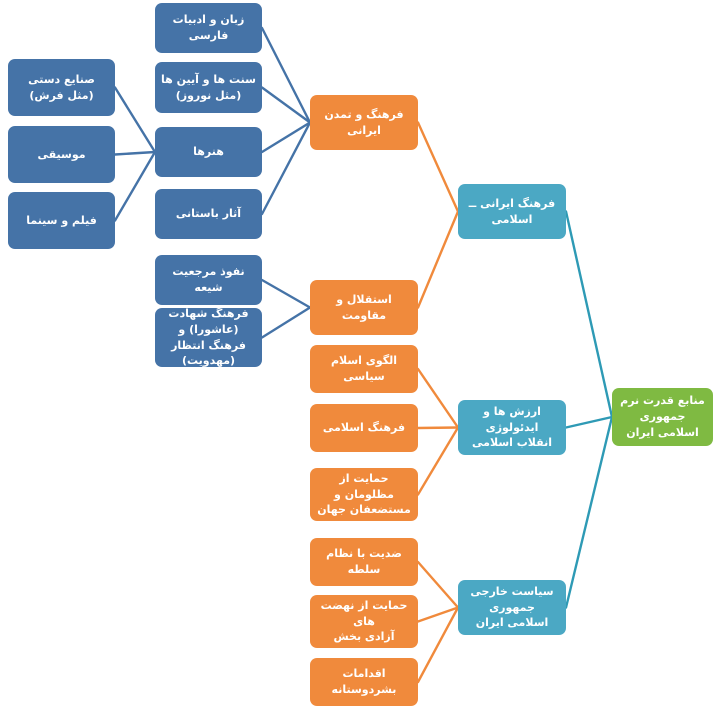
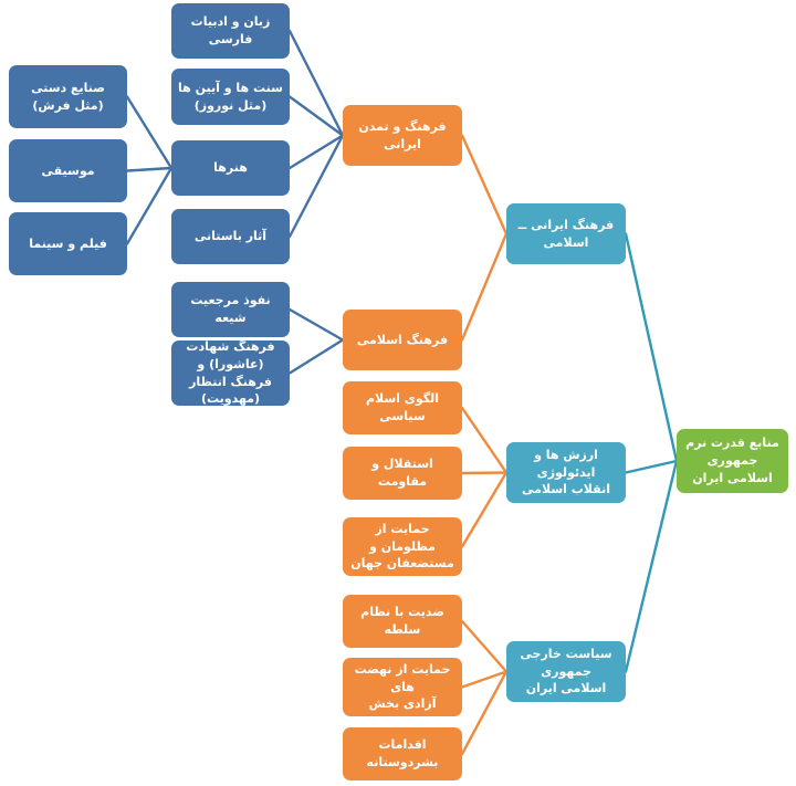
  صنایع دستی
  (مثل فرش)
  موسیقی
  فیلم و سینما
  زبان و ادبیات فارسی
  سنت ها و آیین ها
  (مثل نوروز)
  هنرها
  آثار باستانی
  نفوذ مرجعیت شیعه
  فرهنگ شهادت (عاشورا) و
  فرهنگ انتظار (مهدویت)
  فرهنگ و تمدن ایرانی
- استقلال و مقاومت
+ فرهنگ اسلامی
  الگوی اسلام سیاسی
- فرهنگ اسلامی
+ استقلال و مقاومت
  حمایت از مظلومان و
  مستضعفان جهان
  ضدیت با نظام سلطه
  حمایت از نهضت های
  آزادی بخش
  اقدامات بشردوستانه
  فرهنگ ایرانی ــ اسلامی
  ارزش ها و ایدئولوژی
  انقلاب اسلامی
  سیاست خارجی جمهوری
  اسلامی ایران
  منابع قدرت نرم جمهوری
  اسلامی ایران
